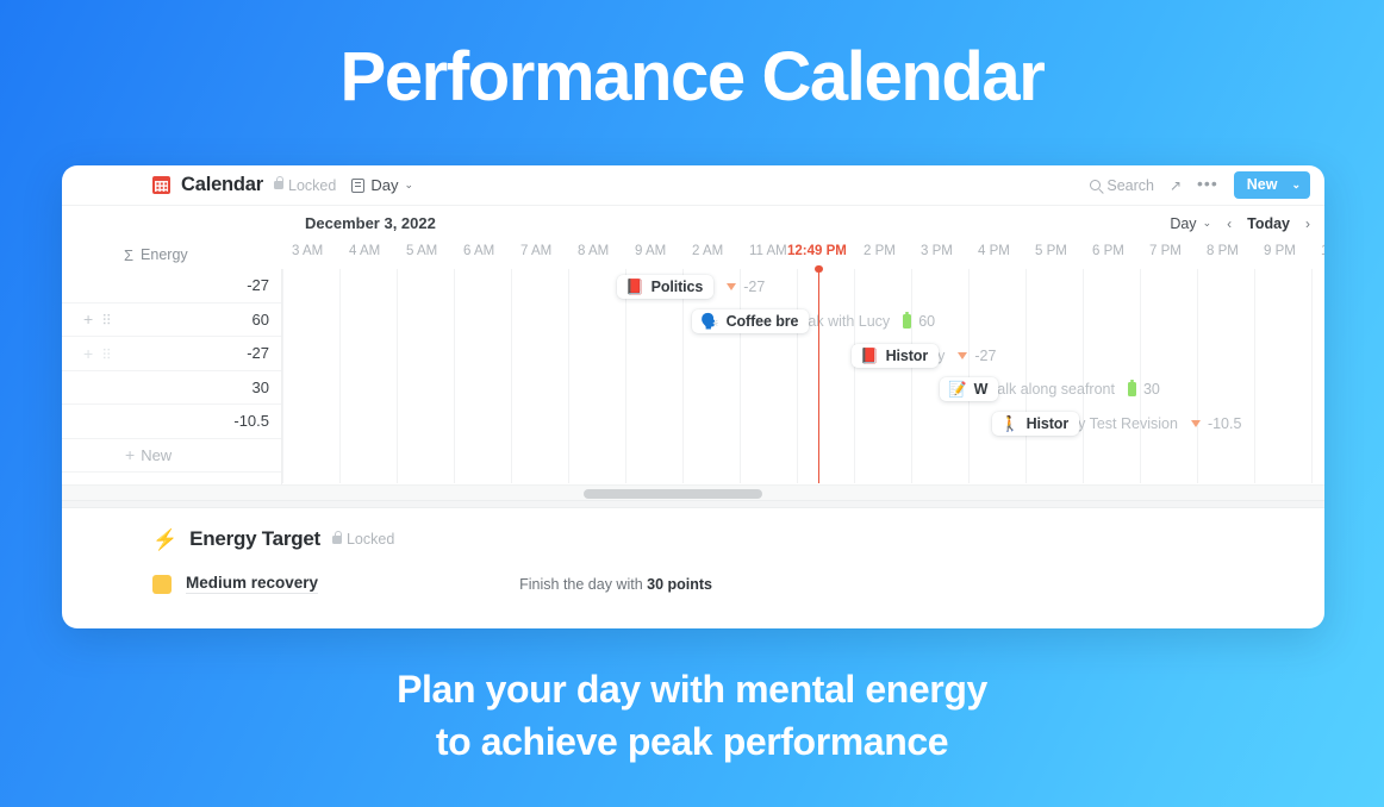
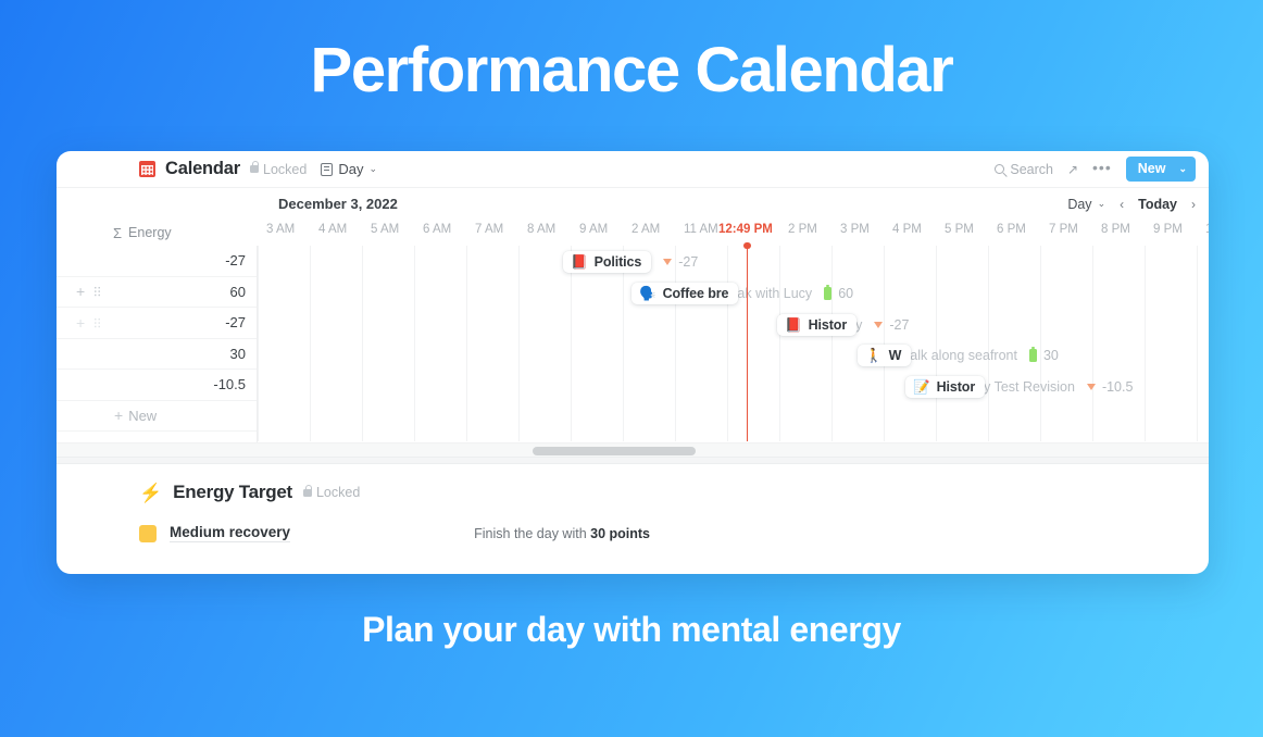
  Performance Calendar
  Calendar
  Locked
  Day
  ⌄
  Search
  ↗
  •••
  New
  ⌄
  December 3, 2022
  Day
  ⌄
  ‹
  Today
  ›
  Σ
  Energy
  3 AM
  4 AM
  5 AM
  6 AM
  7 AM
  8 AM
  9 AM
  2 AM
  11 AM
  12:49 PM
  2 PM
  3 PM
  4 PM
  5 PM
  6 PM
  7 PM
  8 PM
  9 PM
  -27
  +
  60
  +
  -27
  30
  -10.5
  +
  New
  📕
  Politics
  -27
  🗣️
  Coffee bre
  ak with Lucy
  60
  📕
  Histor
  y
  -27
- 📝
+ 🚶
  W
  alk along seafront
  30
- 🚶
+ 📝
  Histor
  y Test Revision
  -10.5
  ⚡
  Energy Target
  Locked
  Medium recovery
  Finish the day with 30 points
  Plan your day with mental energy
- to achieve peak performance
